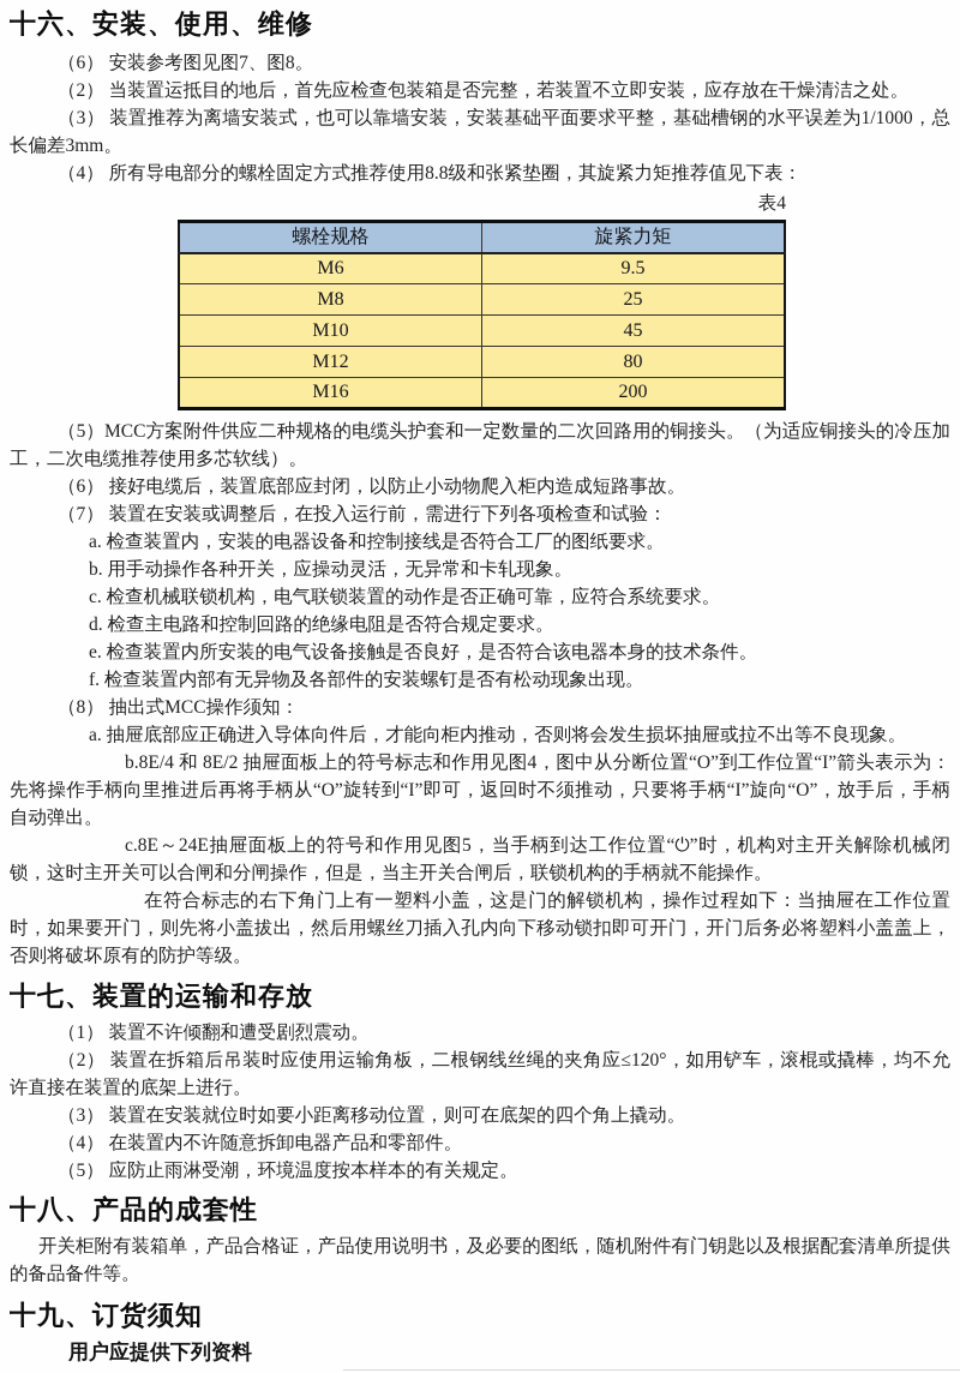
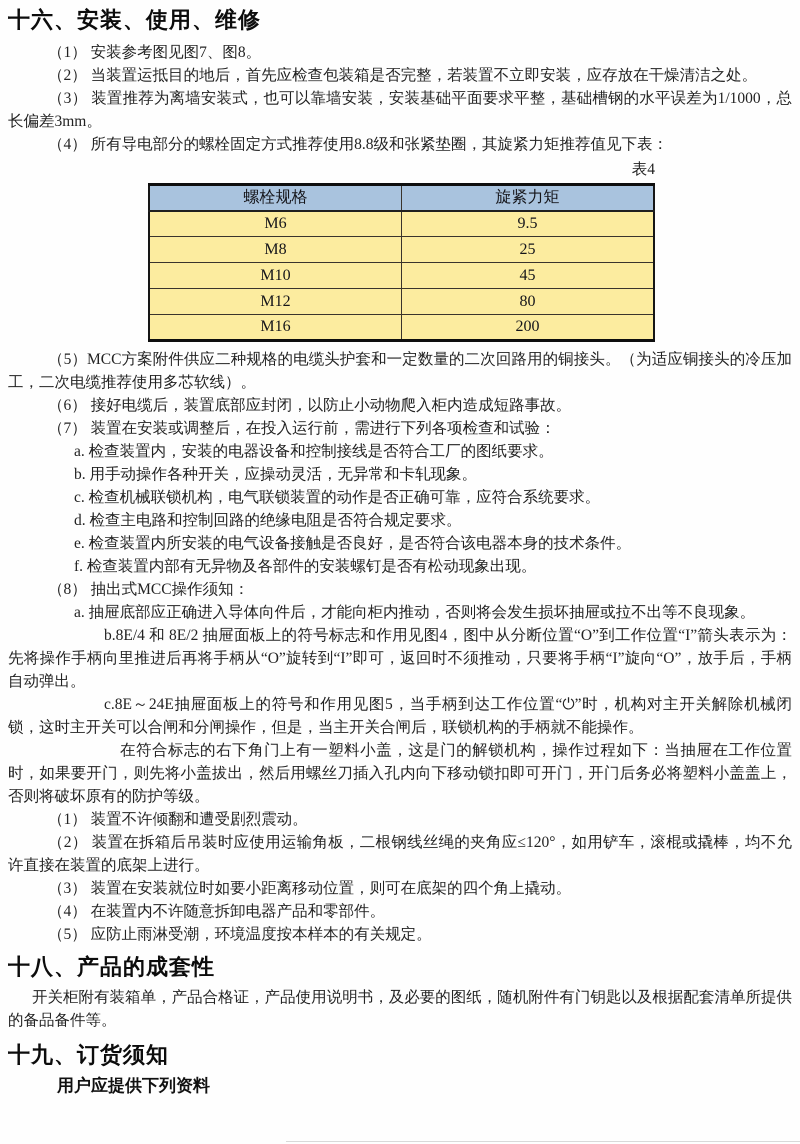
  十六、安装、使用、维修
- （6） 安装参考图见图7、图8。
+ （1） 安装参考图见图7、图8。
  （2） 当装置运抵目的地后，首先应检查包装箱是否完整，若装置不立即安装，应存放在干燥清洁之处。
  （3） 装置推荐为离墙安装式，也可以靠墙安装，安装基础平面要求平整，基础槽钢的水平误差为1/1000，总长偏差3mm。
  （4） 所有导电部分的螺栓固定方式推荐使用8.8级和张紧垫圈，其旋紧力矩推荐值见下表：
  表4
  螺栓规格	旋紧力矩
  M6	9.5
  M8	25
  M10	45
  M12	80
  M16	200
  （5）MCC方案附件供应二种规格的电缆头护套和一定数量的二次回路用的铜接头。（为适应铜接头的冷压加工，二次电缆推荐使用多芯软线）。
  （6） 接好电缆后，装置底部应封闭，以防止小动物爬入柜内造成短路事故。
  （7） 装置在安装或调整后，在投入运行前，需进行下列各项检查和试验：
  a. 检查装置内，安装的电器设备和控制接线是否符合工厂的图纸要求。
  b. 用手动操作各种开关，应操动灵活，无异常和卡轧现象。
  c. 检查机械联锁机构，电气联锁装置的动作是否正确可靠，应符合系统要求。
  d. 检查主电路和控制回路的绝缘电阻是否符合规定要求。
  e. 检查装置内所安装的电气设备接触是否良好，是否符合该电器本身的技术条件。
  f. 检查装置内部有无异物及各部件的安装螺钉是否有松动现象出现。
  （8） 抽出式MCC操作须知：
  a. 抽屉底部应正确进入导体向件后，才能向柜内推动，否则将会发生损坏抽屉或拉不出等不良现象。
  b.8E/4 和 8E/2 抽屉面板上的符号标志和作用见图4，图中从分断位置“O”到工作位置“I”箭头表示为：先将操作手柄向里推进后再将手柄从“O”旋转到“I”即可，返回时不须推动，只要将手柄“I”旋向“O”，放手后，手柄自动弹出。
  c.8E～24E抽屉面板上的符号和作用见图5，当手柄到达工作位置“⏻”时，机构对主开关解除机械闭锁，这时主开关可以合闸和分闸操作，但是，当主开关合闸后，联锁机构的手柄就不能操作。
  在符合标志的右下角门上有一塑料小盖，这是门的解锁机构，操作过程如下：当抽屉在工作位置时，如果要开门，则先将小盖拔出，然后用螺丝刀插入孔内向下移动锁扣即可开门，开门后务必将塑料小盖盖上，否则将破坏原有的防护等级。
- 十七、装置的运输和存放
  （1） 装置不许倾翻和遭受剧烈震动。
  （2） 装置在拆箱后吊装时应使用运输角板，二根钢线丝绳的夹角应≤120°，如用铲车，滚棍或撬棒，均不允许直接在装置的底架上进行。
  （3） 装置在安装就位时如要小距离移动位置，则可在底架的四个角上撬动。
  （4） 在装置内不许随意拆卸电器产品和零部件。
  （5） 应防止雨淋受潮，环境温度按本样本的有关规定。
  十八、产品的成套性
  开关柜附有装箱单，产品合格证，产品使用说明书，及必要的图纸，随机附件有门钥匙以及根据配套清单所提供的备品备件等。
  十九、订货须知
  用户应提供下列资料
